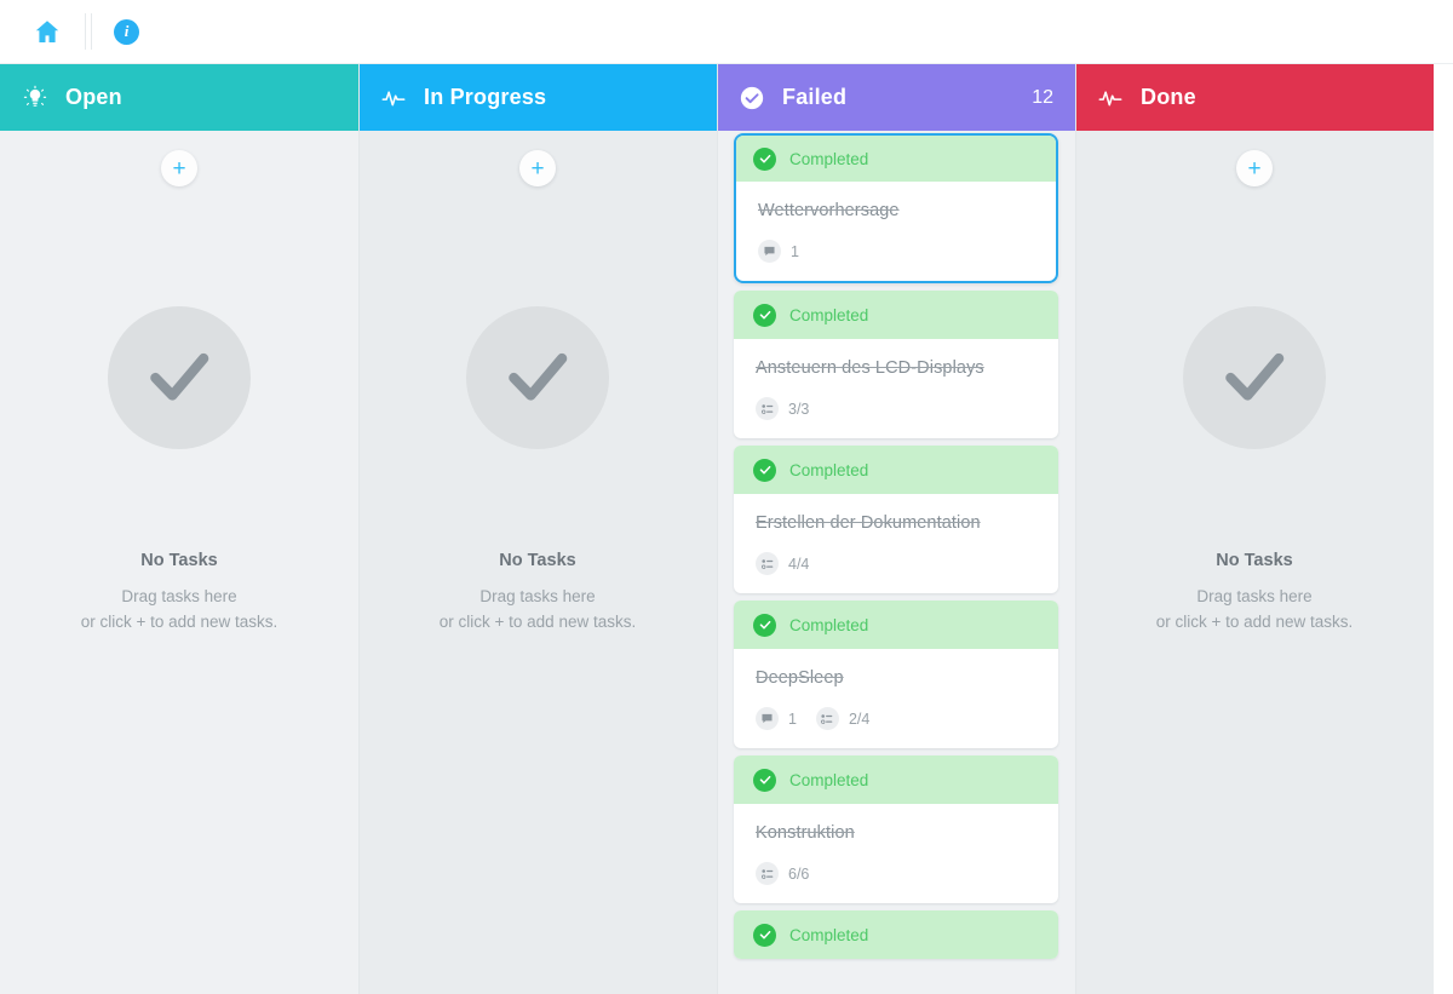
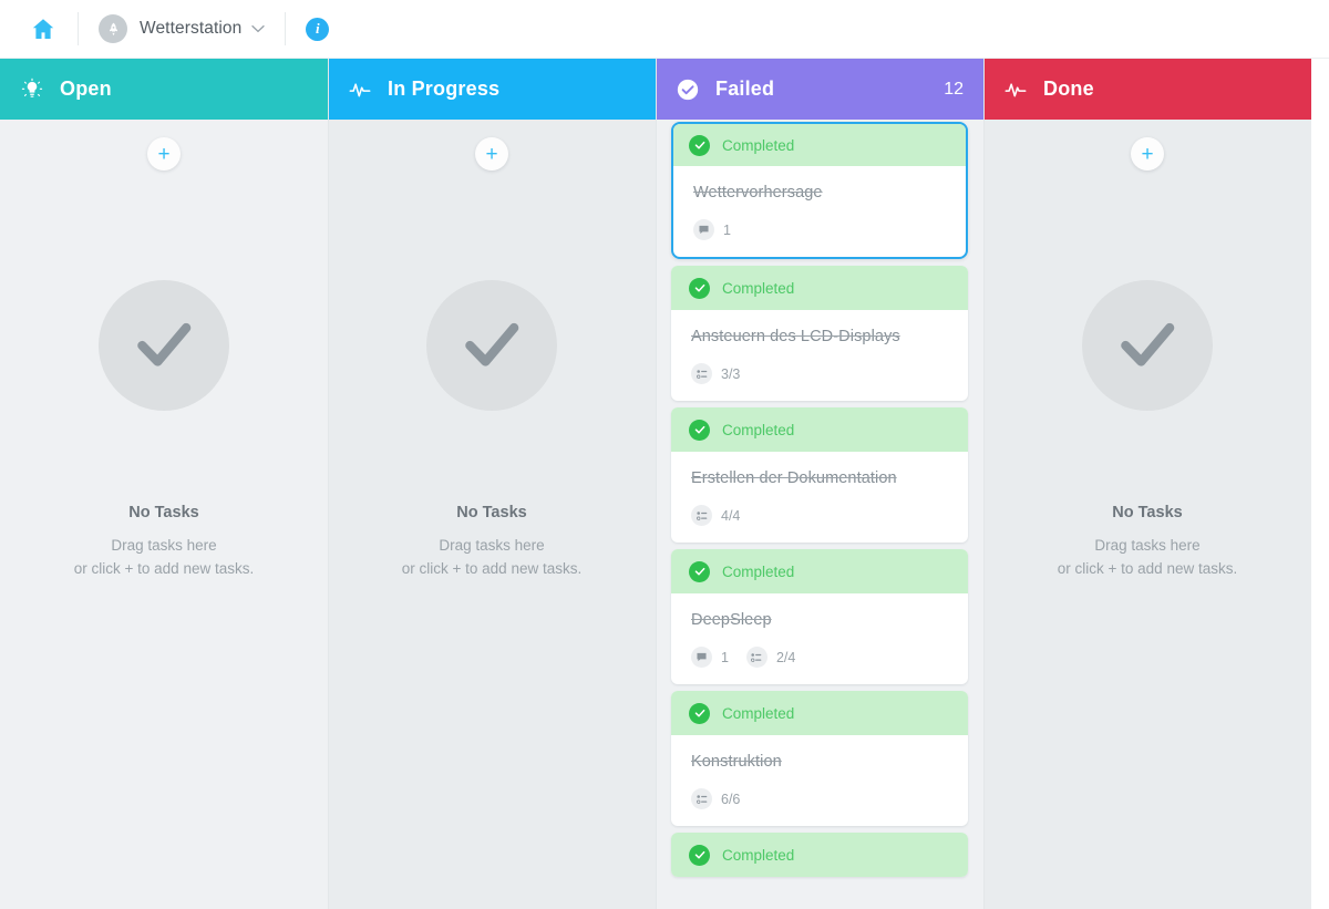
+ Wetterstation
  i
  Open
  +
  No Tasks
  Drag tasks here
  or click + to add new tasks.
  In Progress
  +
  No Tasks
  Drag tasks here
  or click + to add new tasks.
  Failed
  12
  Completed
  Wettervorhersage
  1
  Completed
  Ansteuern des LCD-Displays
  3/3
  Completed
  Erstellen der Dokumentation
  4/4
  Completed
  DeepSleep
  1
  2/4
  Completed
  Konstruktion
  6/6
  Completed
  Done
  +
  No Tasks
  Drag tasks here
  or click + to add new tasks.
